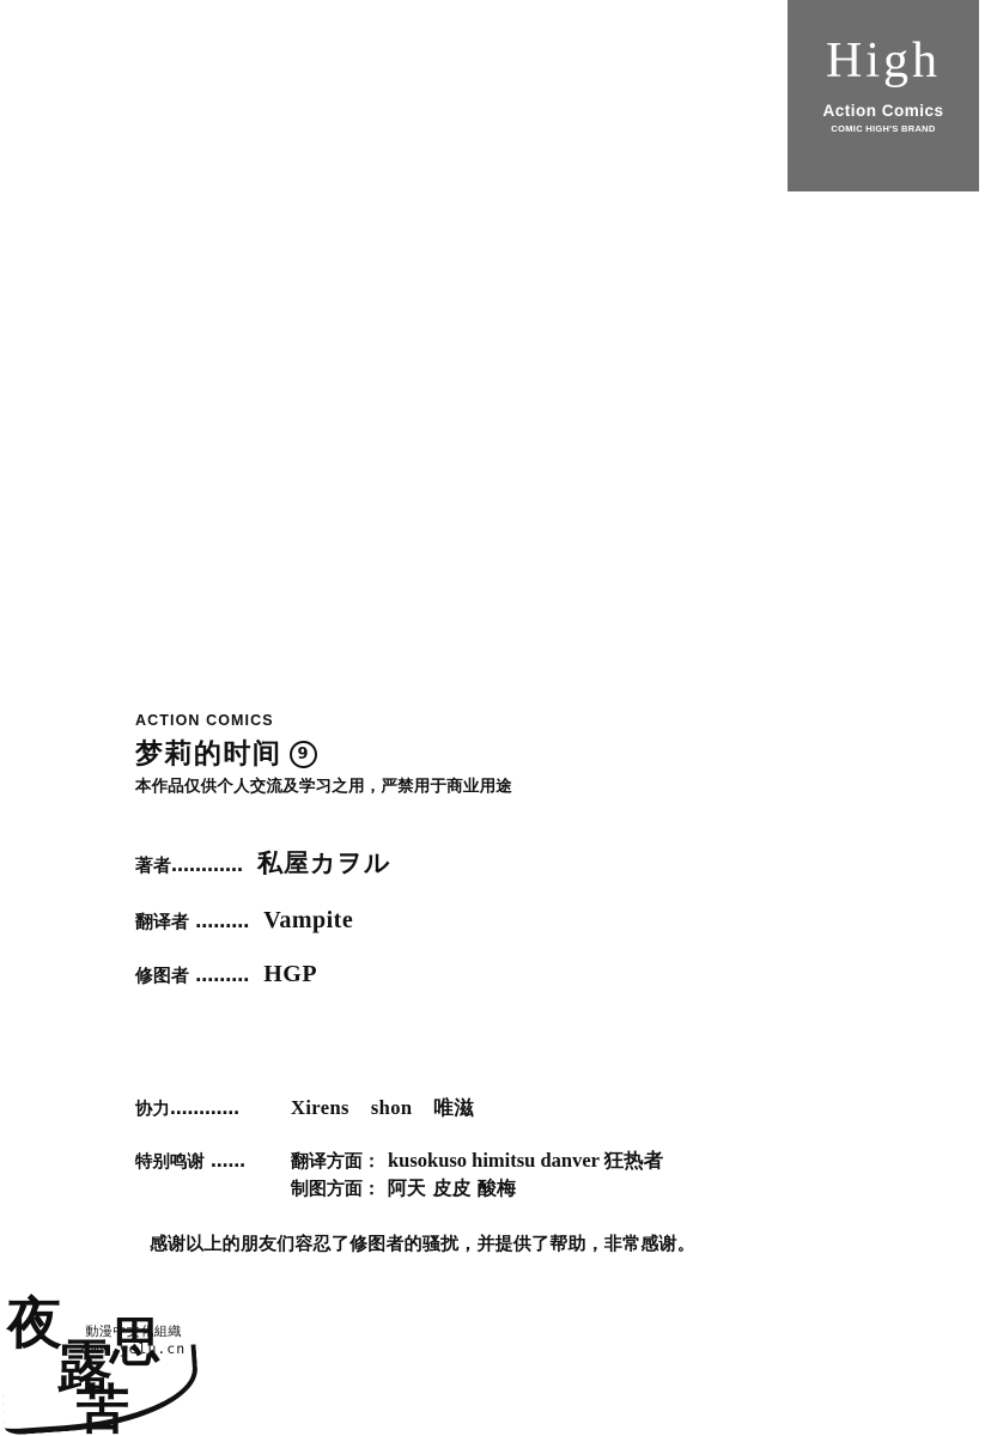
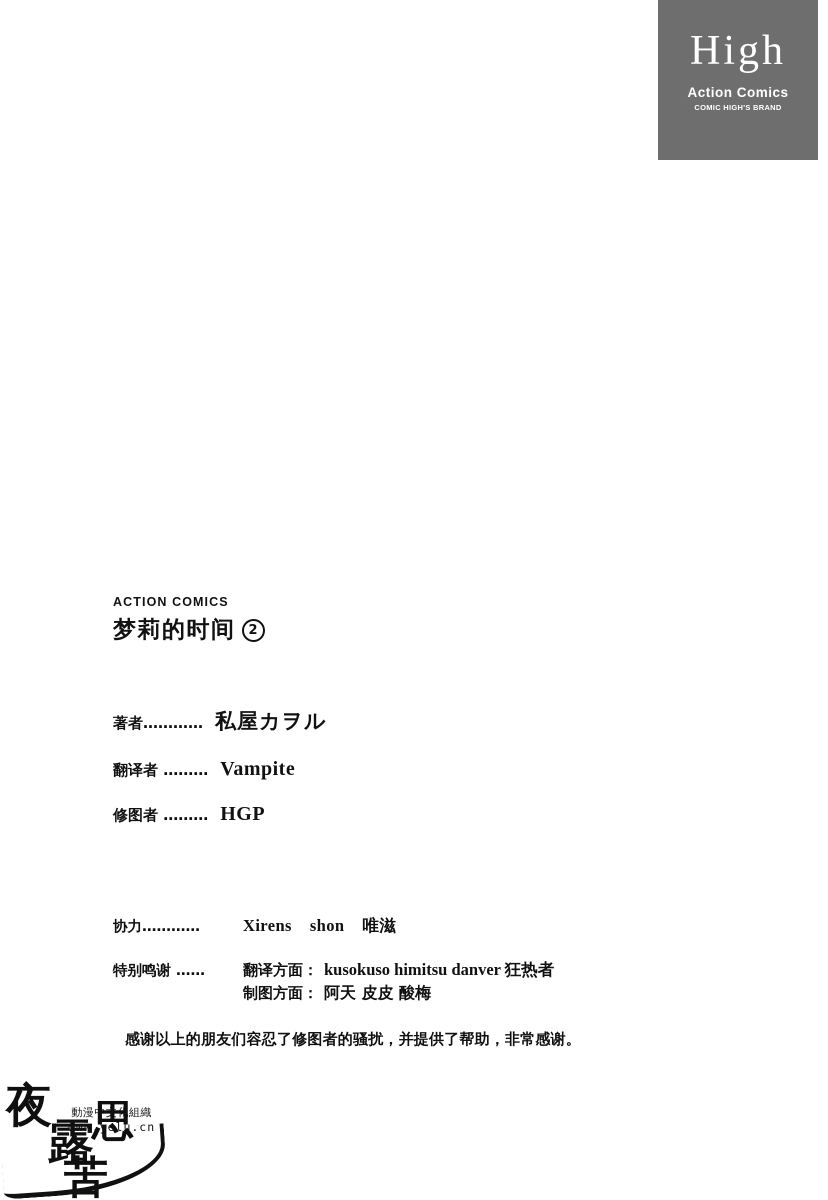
  High
  Action Comics
  COMIC HIGH'S BRAND
  ACTION COMICS
  梦莉的时间
- 9
+ 2
- 本作品仅供个人交流及学习之用，严禁用于商业用途
  著者…………
  私屋カヲル
  翻译者 ………
  Vampite
  修图者 ………
  HGP
  协力…………
  Xirens shon 唯滋
  特别鸣谢 ……
  翻译方面：
  kusokuso himitsu danver 狂热者
  制图方面：
  阿天 皮皮 酸梅
  感谢以上的朋友们容忍了修图者的骚扰，并提供了帮助，非常感谢。
  夜
  露
  思
  苦
  動漫中文化組織
  www.yelu.cn
